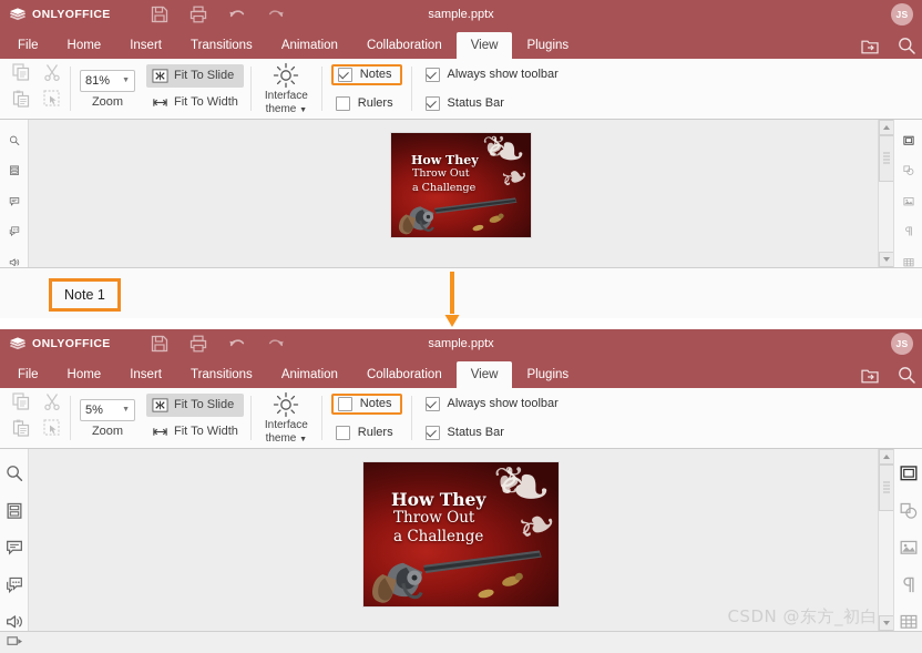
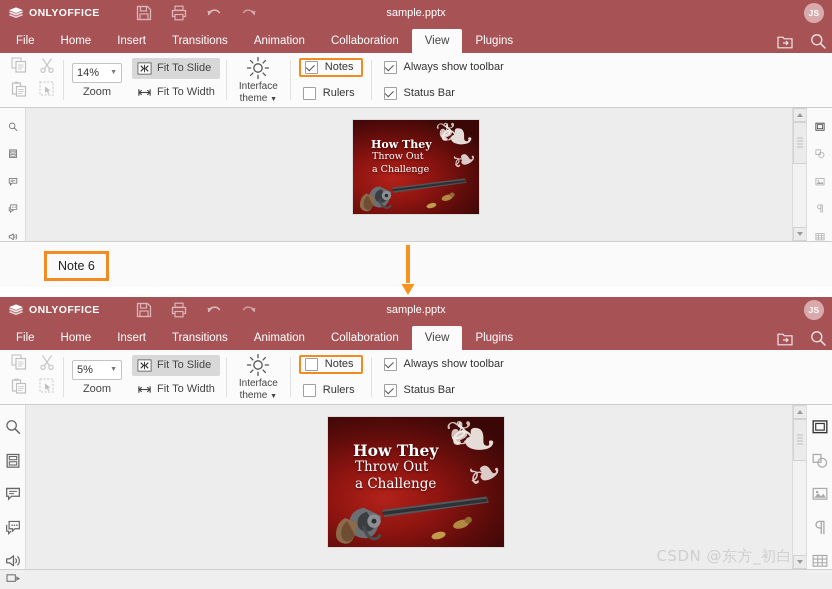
  ONLYOFFICE
  sample.pptx
  JS
  File
  Home
  Insert
  Transitions
  Animation
  Collaboration
  View
  Plugins
- 81%
+ 14%
  Zoom
  Fit To Slide
  Fit To Width
  Interface
  theme
  Notes
  Rulers
  Always show toolbar
  Status Bar
  ❦
  How They
  Throw Out
  a Challenge
- Note 1
+ Note 6
  ONLYOFFICE
  sample.pptx
  JS
  File
  Home
  Insert
  Transitions
  Animation
  Collaboration
  View
  Plugins
  5%
  Zoom
  Fit To Slide
  Fit To Width
  Interface
  theme
  Notes
  Rulers
  Always show toolbar
  Status Bar
  ❦
  How They
  Throw Out
  a Challenge
  CSDN @东方_初白
